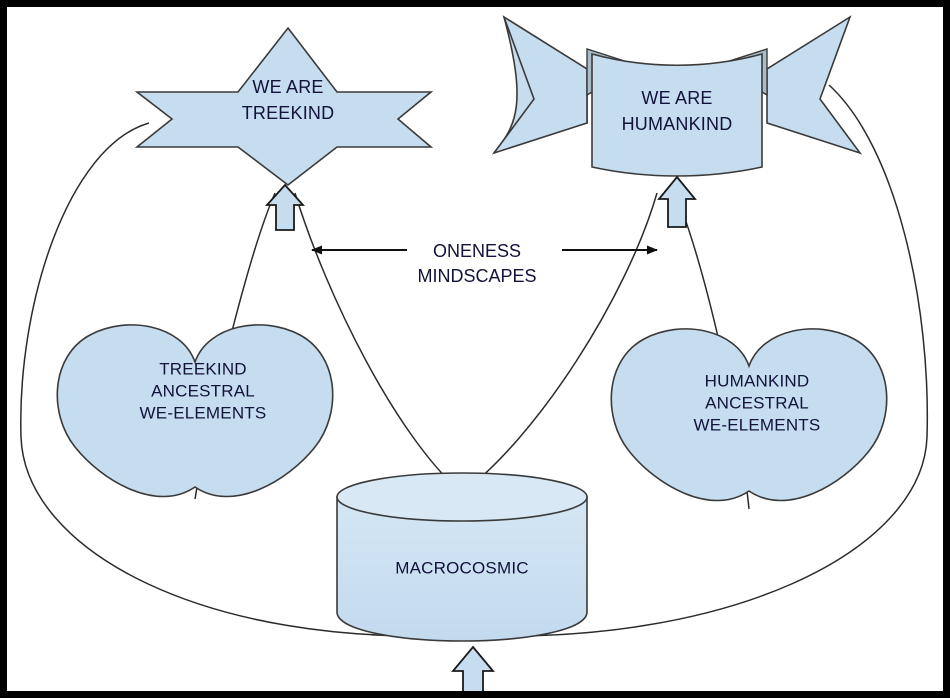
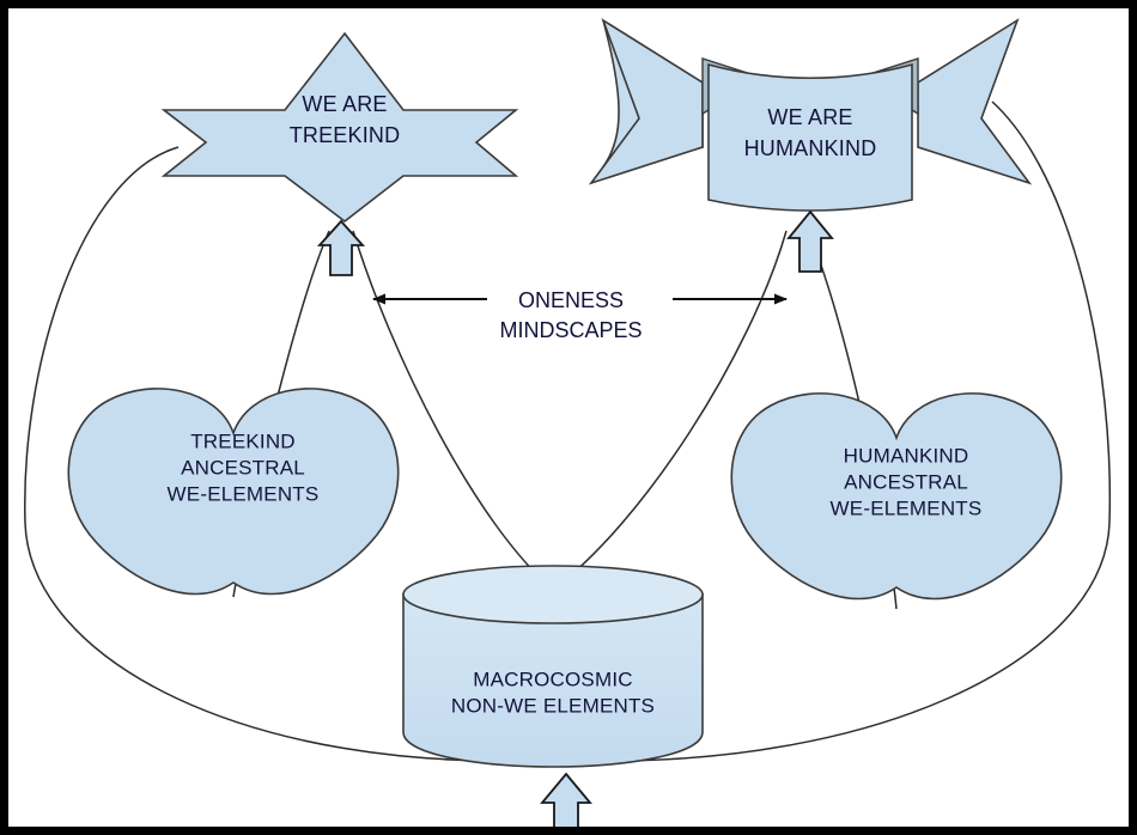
  WE ARE
  TREEKIND
  WE ARE
  HUMANKIND
  ONENESS
  MINDSCAPES
  TREEKIND
  ANCESTRAL
  WE-ELEMENTS
  HUMANKIND
  ANCESTRAL
  WE-ELEMENTS
  MACROCOSMIC
+ NON-WE ELEMENTS
